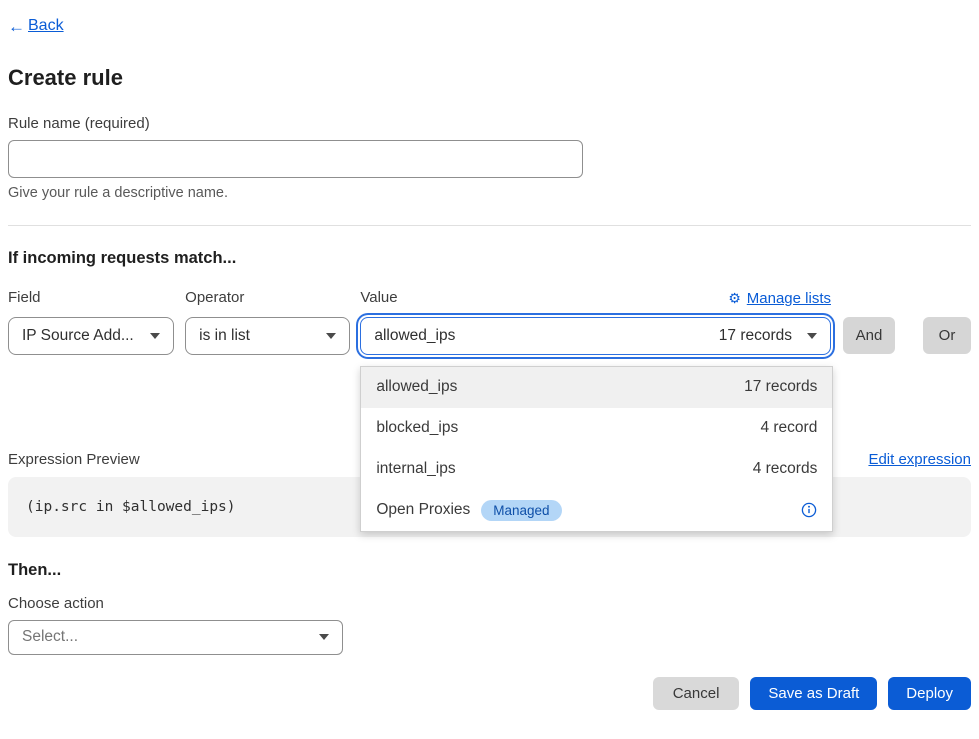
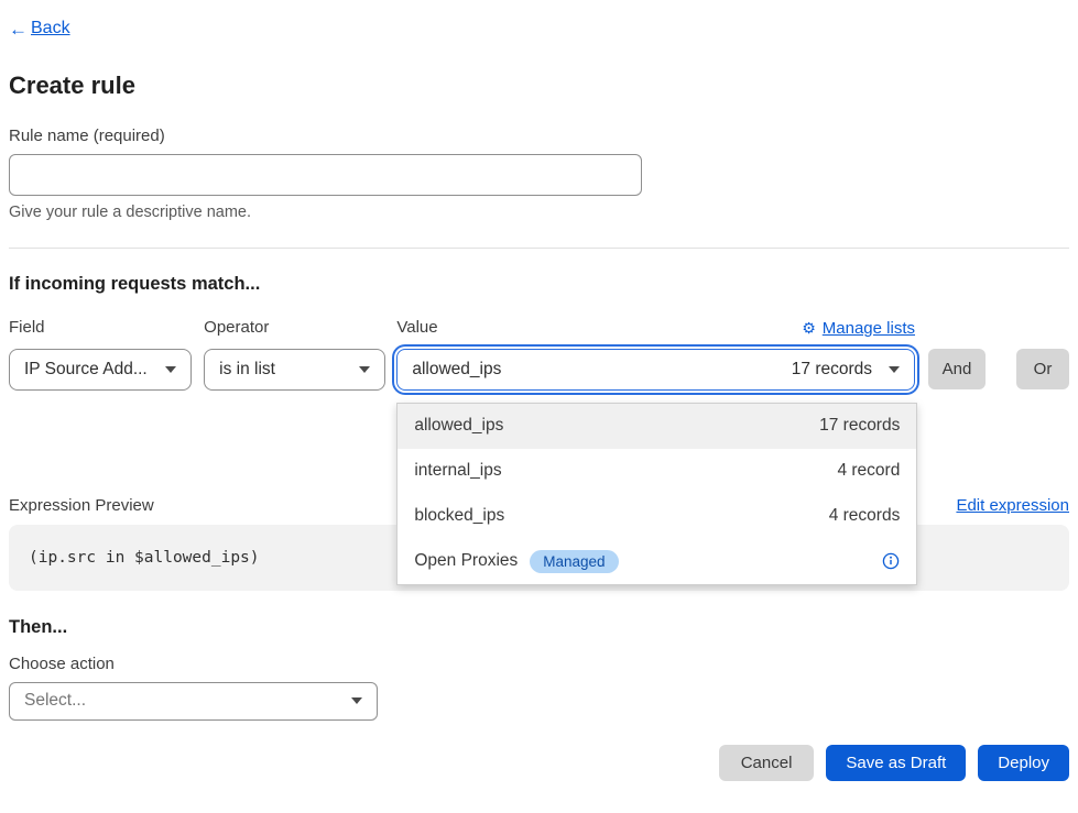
  ←
  Back
  Create rule
  Rule name (required)
  Give your rule a descriptive name.
  If incoming requests match...
  Field
  IP Source Add...
  Operator
  is in list
  Value
  ⚙︎
  Manage lists
  allowed_ips
  17 records
  allowed_ips
  17 records
- blocked_ips
+ internal_ips
  4 record
- internal_ips
+ blocked_ips
  4 records
  Open Proxies
  Managed
  And
  Or
  Expression Preview
  Edit expression
  (ip.src in $allowed_ips)
  Then...
  Choose action
  Select...
  Cancel
  Save as Draft
  Deploy
